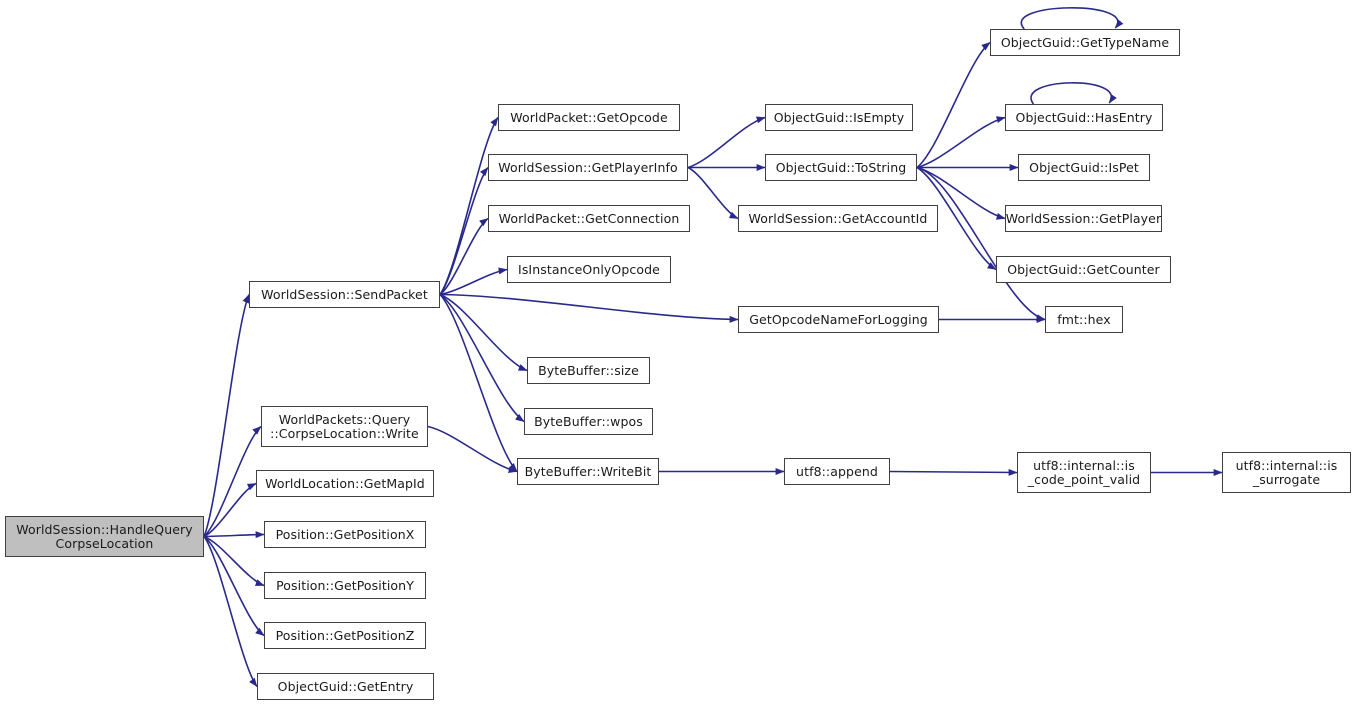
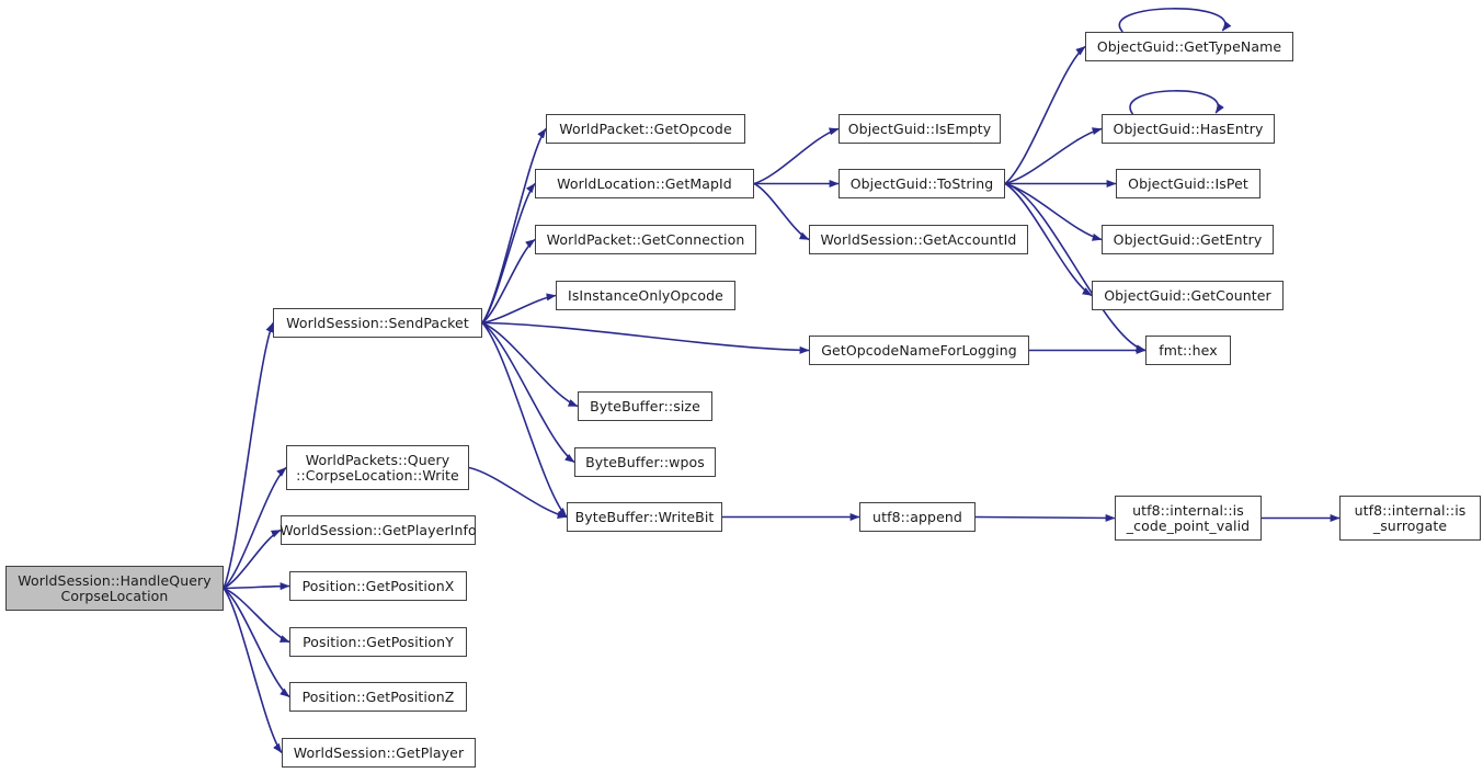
  WorldSession::HandleQuery
  CorpseLocation
  WorldSession::SendPacket
  WorldPackets::Query
  ::CorpseLocation::Write
- WorldLocation::GetMapId
+ WorldSession::GetPlayerInfo
  Position::GetPositionX
  Position::GetPositionY
  Position::GetPositionZ
- ObjectGuid::GetEntry
+ WorldSession::GetPlayer
  WorldPacket::GetOpcode
- WorldSession::GetPlayerInfo
+ WorldLocation::GetMapId
  WorldPacket::GetConnection
  IsInstanceOnlyOpcode
  ByteBuffer::size
  ByteBuffer::wpos
  ByteBuffer::WriteBit
  ObjectGuid::IsEmpty
  ObjectGuid::ToString
  WorldSession::GetAccountId
  GetOpcodeNameForLogging
  utf8::append
  ObjectGuid::GetTypeName
  ObjectGuid::HasEntry
  ObjectGuid::IsPet
- WorldSession::GetPlayer
+ ObjectGuid::GetEntry
  ObjectGuid::GetCounter
  fmt::hex
  utf8::internal::is
  _code_point_valid
  utf8::internal::is
  _surrogate
